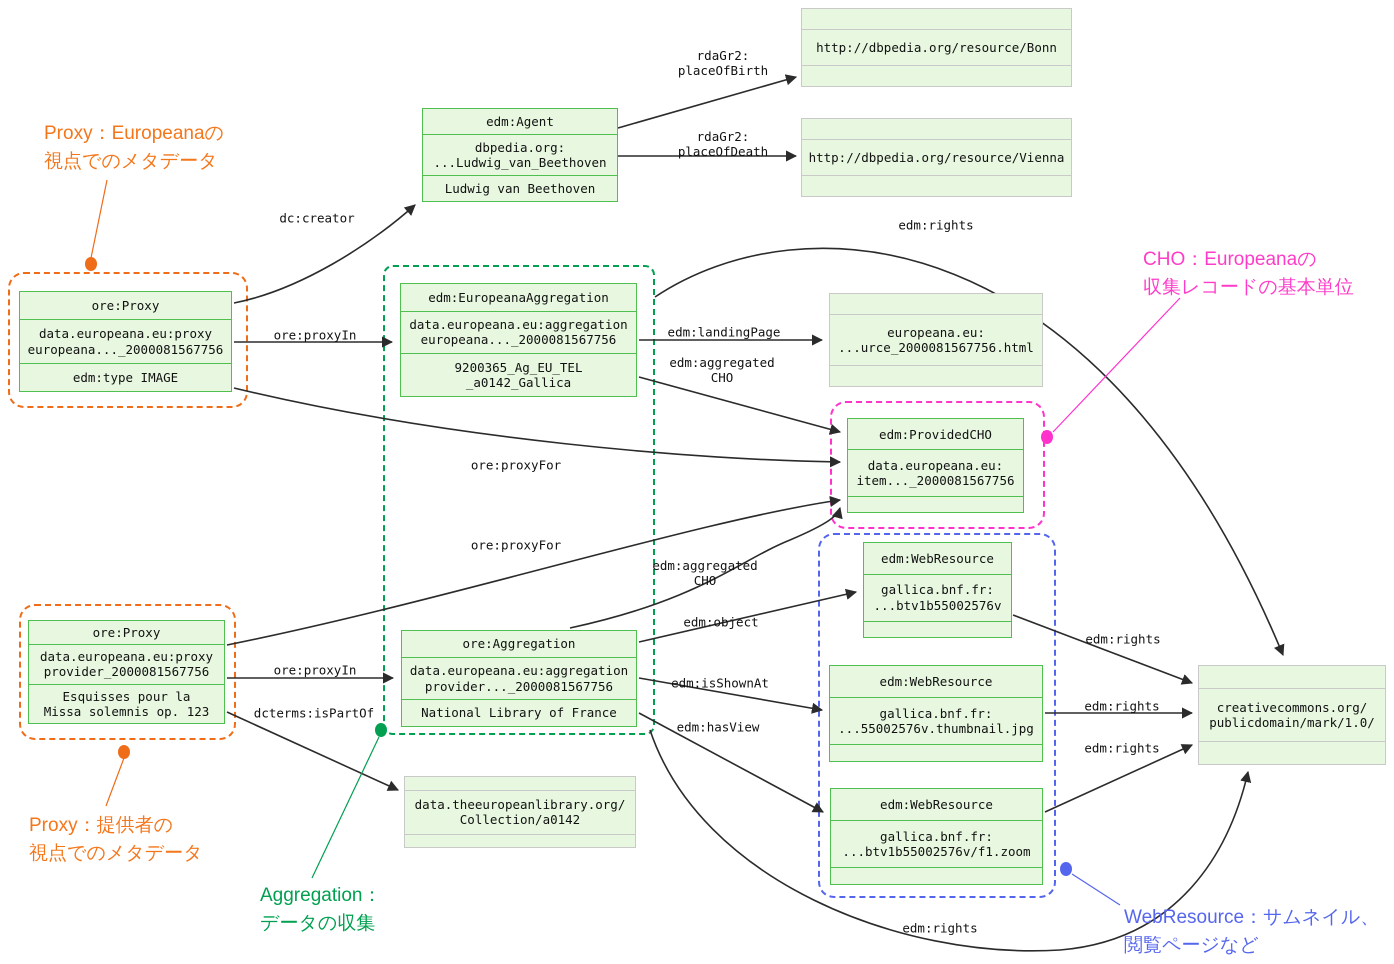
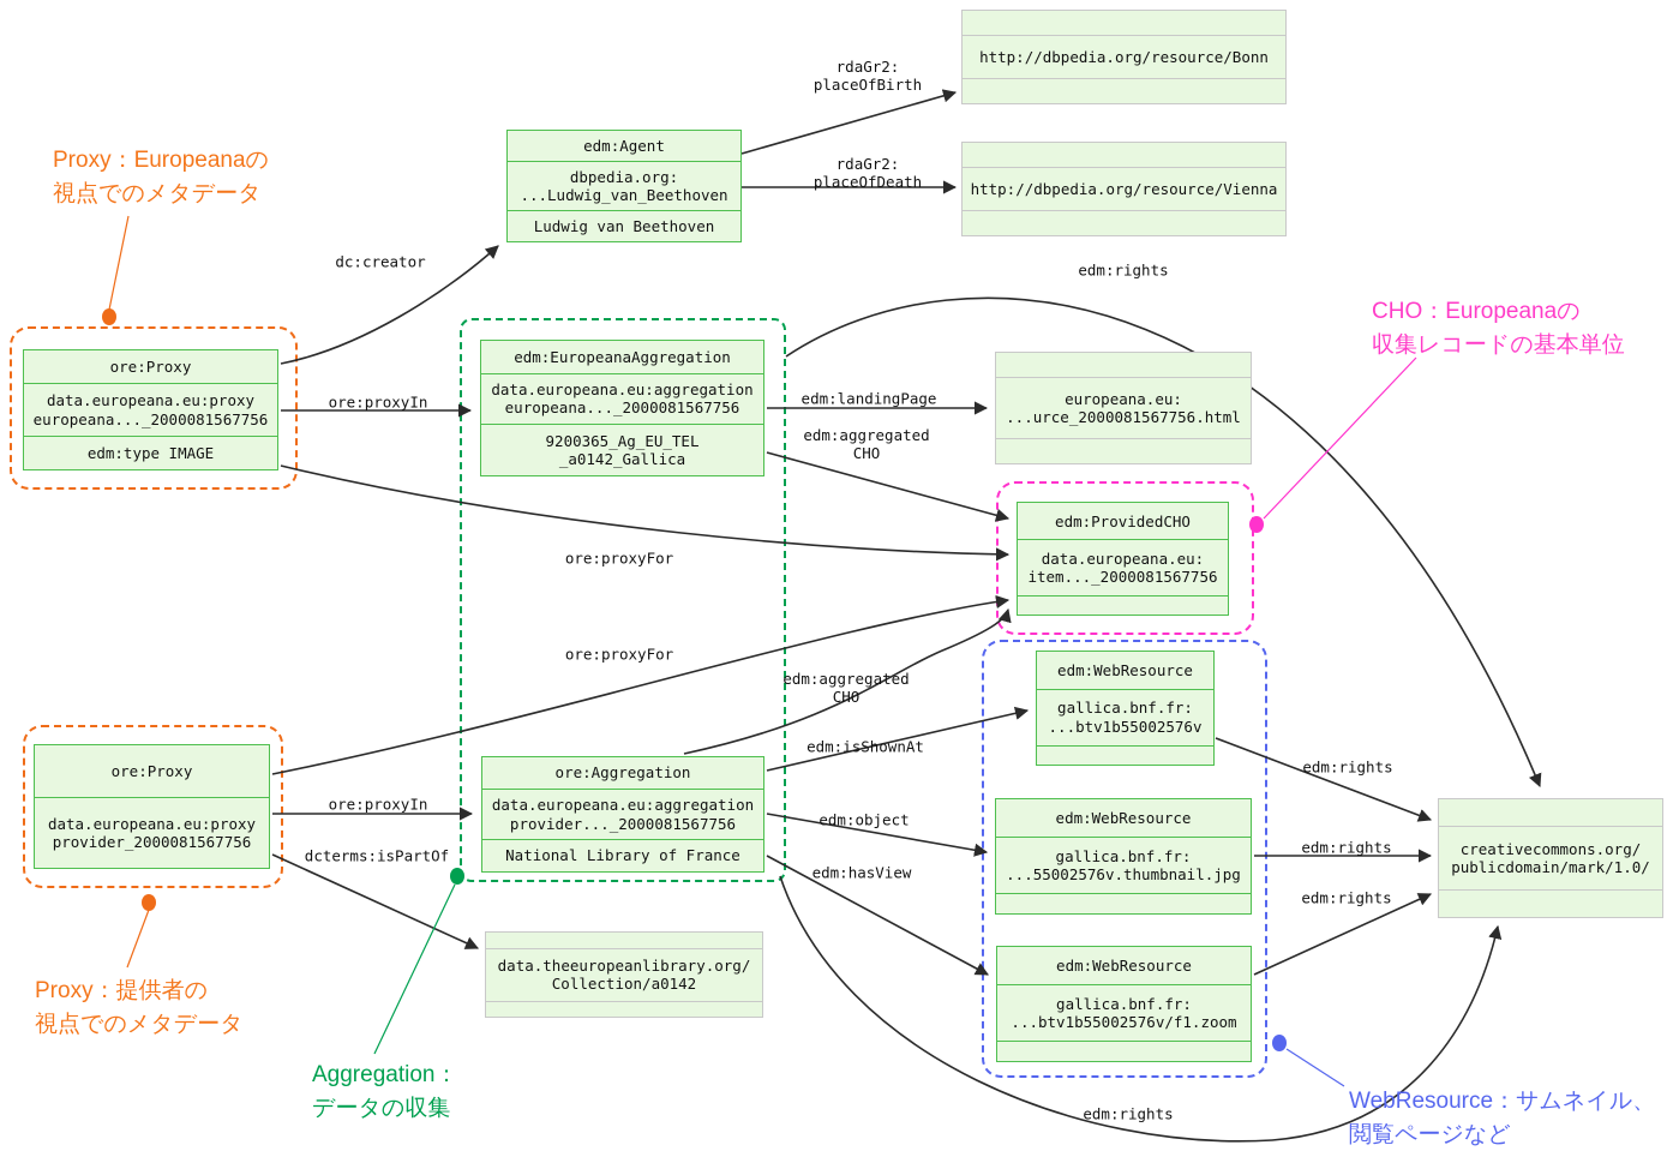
  edm:Agent
  dbpedia.org:
  ...Ludwig_van_Beethoven
  Ludwig van Beethoven
  http://dbpedia.org/resource/Bonn
  http://dbpedia.org/resource/Vienna
  ore:Proxy
  data.europeana.eu:proxy
  europeana..._2000081567756
  edm:type IMAGE
  edm:EuropeanaAggregation
  data.europeana.eu:aggregation
  europeana..._2000081567756
  9200365_Ag_EU_TEL
  _a0142_Gallica
  europeana.eu:
  ...urce_2000081567756.html
  edm:ProvidedCHO
  data.europeana.eu:
  item..._2000081567756
  ore:Proxy
  data.europeana.eu:proxy
  provider_2000081567756
- Esquisses pour la
- Missa solemnis op. 123
  ore:Aggregation
  data.europeana.eu:aggregation
  provider..._2000081567756
  National Library of France
  data.theeuropeanlibrary.org/
  Collection/a0142
  edm:WebResource
  gallica.bnf.fr:
  ...btv1b55002576v
  edm:WebResource
  gallica.bnf.fr:
  ...55002576v.thumbnail.jpg
  edm:WebResource
  gallica.bnf.fr:
  ...btv1b55002576v/f1.zoom
  creativecommons.org/
  publicdomain/mark/1.0/
  rdaGr2:
  placeOfBirth
  rdaGr2:
  placeOfDeath
  dc:creator
  edm:rights
  ore:proxyIn
  edm:landingPage
  edm:aggregated
  CHO
  ore:proxyFor
  ore:proxyFor
  edm:aggregated
  CHO
- edm:object
+ edm:isShownAt
  edm:rights
  ore:proxyIn
- edm:isShownAt
+ edm:object
  edm:rights
  dcterms:isPartOf
  edm:hasView
  edm:rights
  edm:rights
  Proxy：Europeanaの
  視点でのメタデータ
  CHO：Europeanaの
  収集レコードの基本単位
  Proxy：提供者の
  視点でのメタデータ
  Aggregation：
  データの収集
  WebResource：サムネイル、
  閲覧ページなど
